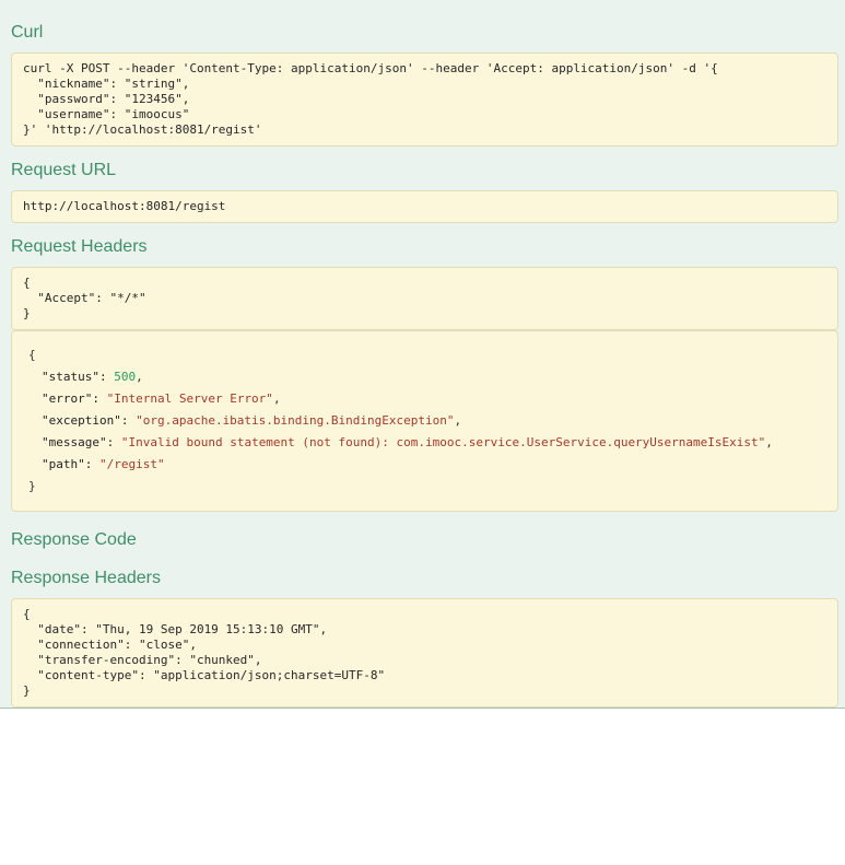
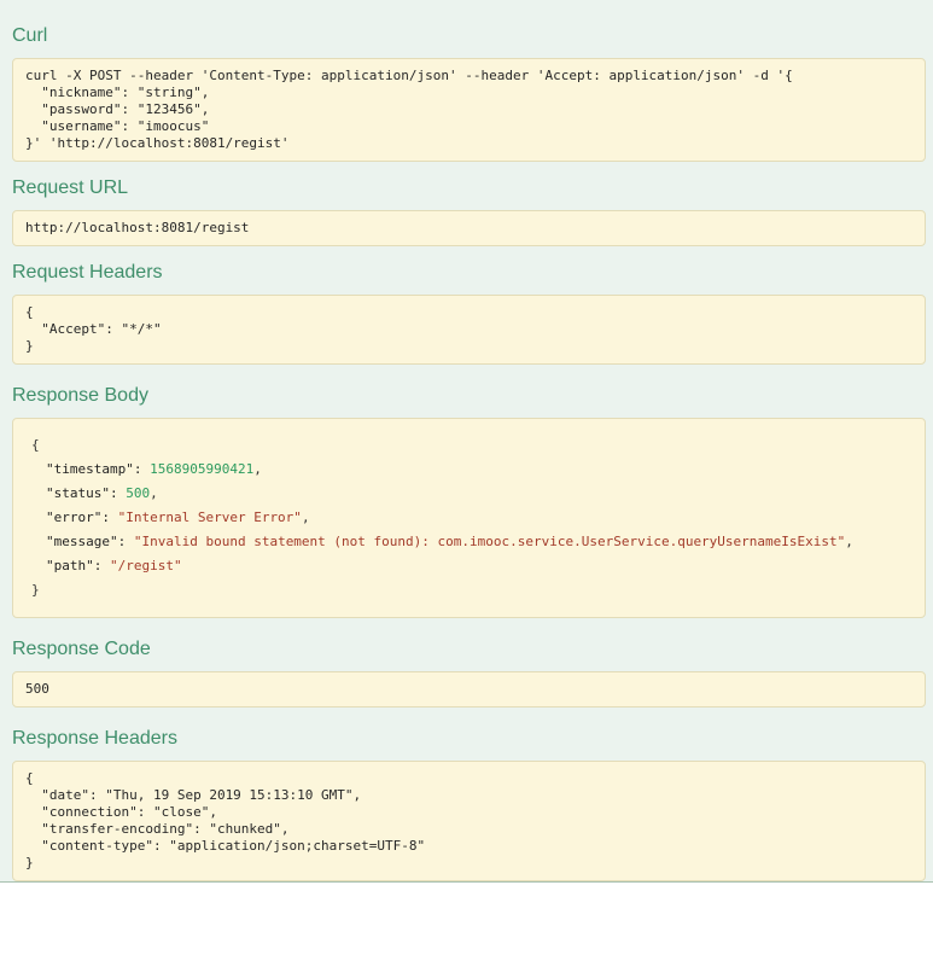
  Curl
  curl -X POST --header 'Content-Type: application/json' --header 'Accept: application/json' -d '{
  "nickname": "string",
  "password": "123456",
  "username": "imoocus"
  }' 'http://localhost:8081/regist'
  Request URL
  http://localhost:8081/regist
  Request Headers
  {
  "Accept": "*/*"
  }
+ Response Body
  {
+ "timestamp": 1568905990421,
  "status": 500,
  "error": "Internal Server Error",
- "exception": "org.apache.ibatis.binding.BindingException",
  "message": "Invalid bound statement (not found): com.imooc.service.UserService.queryUsernameIsExist",
  "path": "/regist"
  }
  Response Code
+ 500
  Response Headers
  {
  "date": "Thu, 19 Sep 2019 15:13:10 GMT",
  "connection": "close",
  "transfer-encoding": "chunked",
  "content-type": "application/json;charset=UTF-8"
  }
